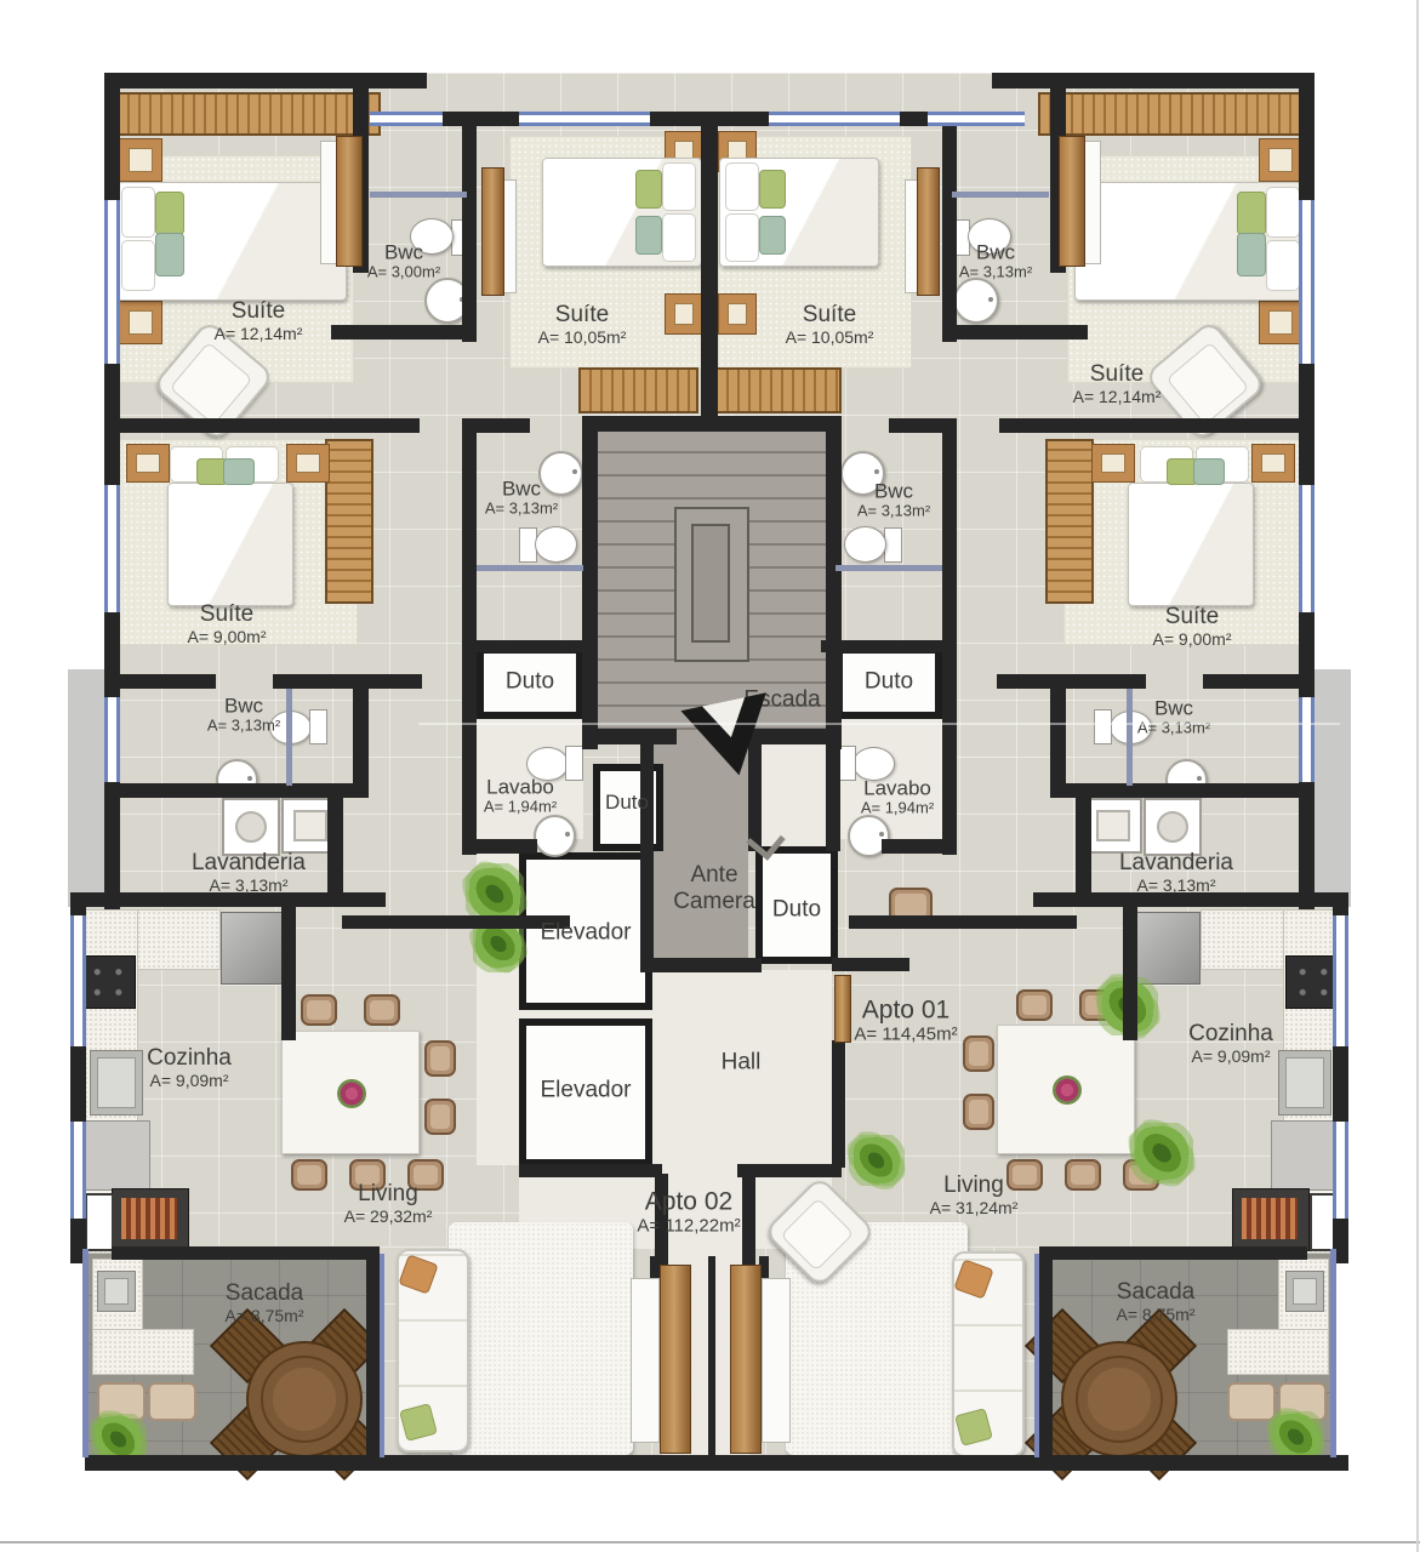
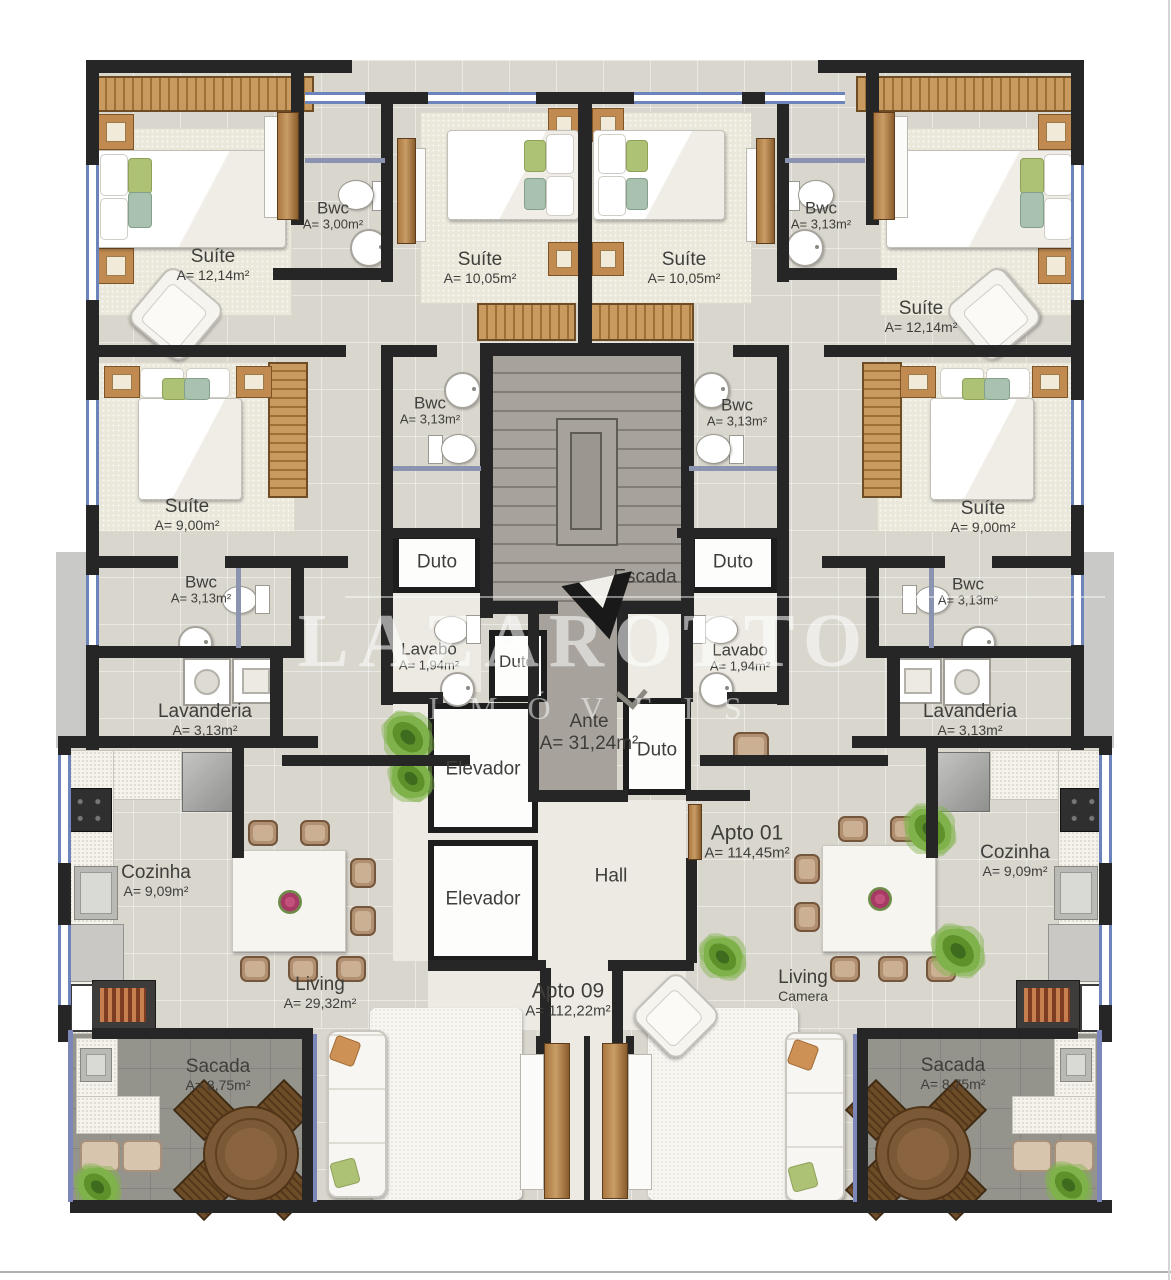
  Suíte
  A= 12,14m²
  Bwc
  A= 3,00m²
  Suíte
  A= 10,05m²
  Suíte
  A= 10,05m²
  Bwc
  A= 3,13m²
  Suíte
  A= 12,14m²
  Suíte
  A= 9,00m²
  Suíte
  A= 9,00m²
  Bwc
  A= 3,13m²
  Bwc
  A= 3,13m²
  Escada
  Duto
  Duto
  Lavabo
  A= 1,94m²
  Lavabo
  A= 1,94m²
  Duto
  Bwc
  A= 3,13m²
  Bwc
  A= 3,13m²
  Lavanderia
  A= 3,13m²
  Lavanderia
  A= 3,13m²
  Ante
- Camera
+ A= 31,24m²
  Duto
  Elevador
  Elevador
  Hall
  Apto 01
  A= 114,45m²
  Cozinha
  A= 9,09m²
  Cozinha
  A= 9,09m²
  Living
  A= 29,32m²
  Living
- A= 31,24m²
+ Camera
- Apto 02
+ Apto 09
  A= 112,22m²
  Sacada
  A= 8,75m²
  Sacada
  A= 8,75m²
+ LAZAROTTO
+ IMÓVEIS
